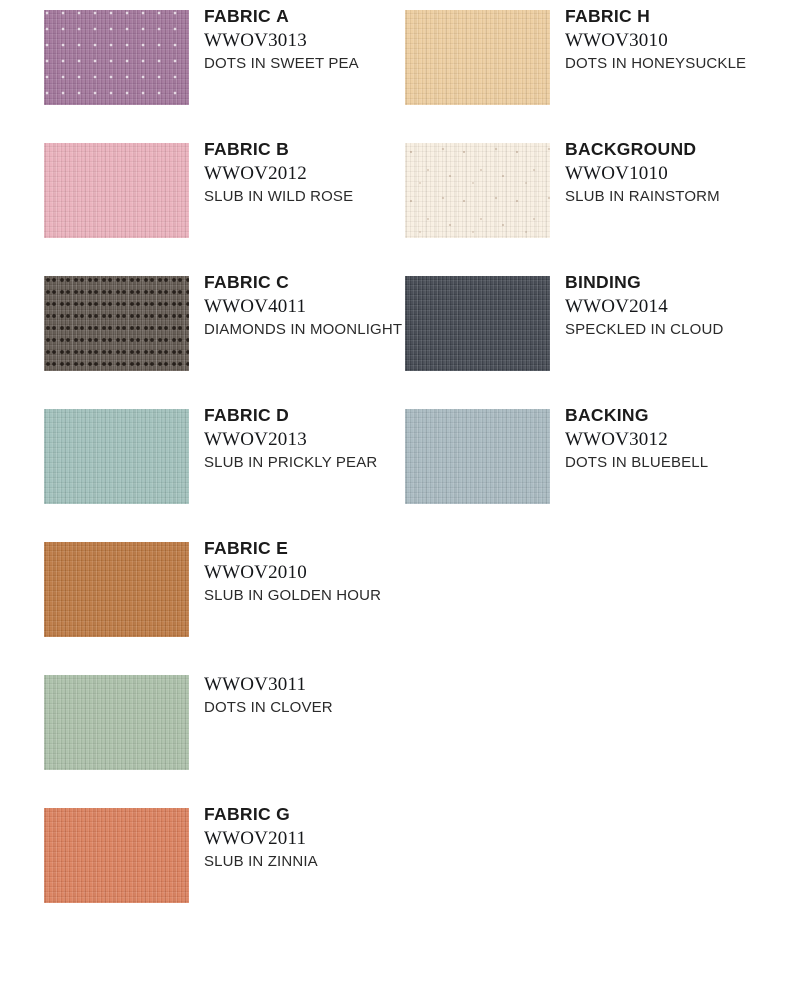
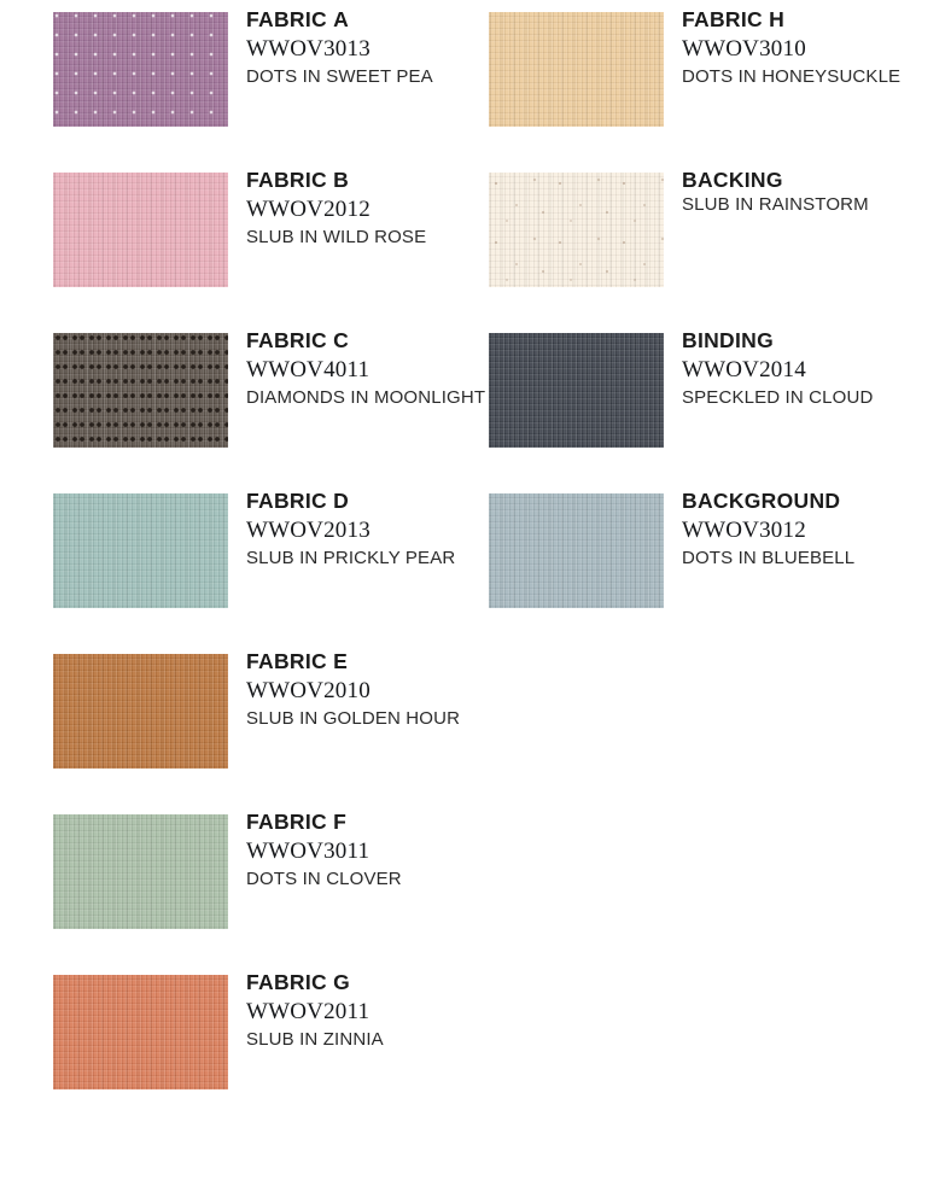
  FABRIC A
  WWOV3013
  DOTS IN SWEET PEA
  FABRIC B
  WWOV2012
  SLUB IN WILD ROSE
  FABRIC C
  WWOV4011
  DIAMONDS IN MOONLIGHT
  FABRIC D
  WWOV2013
  SLUB IN PRICKLY PEAR
  FABRIC E
  WWOV2010
  SLUB IN GOLDEN HOUR
+ FABRIC F
  WWOV3011
  DOTS IN CLOVER
  FABRIC G
  WWOV2011
  SLUB IN ZINNIA
  FABRIC H
  WWOV3010
  DOTS IN HONEYSUCKLE
- BACKGROUND
+ BACKING
- WWOV1010
  SLUB IN RAINSTORM
  BINDING
  WWOV2014
  SPECKLED IN CLOUD
- BACKING
+ BACKGROUND
  WWOV3012
  DOTS IN BLUEBELL
